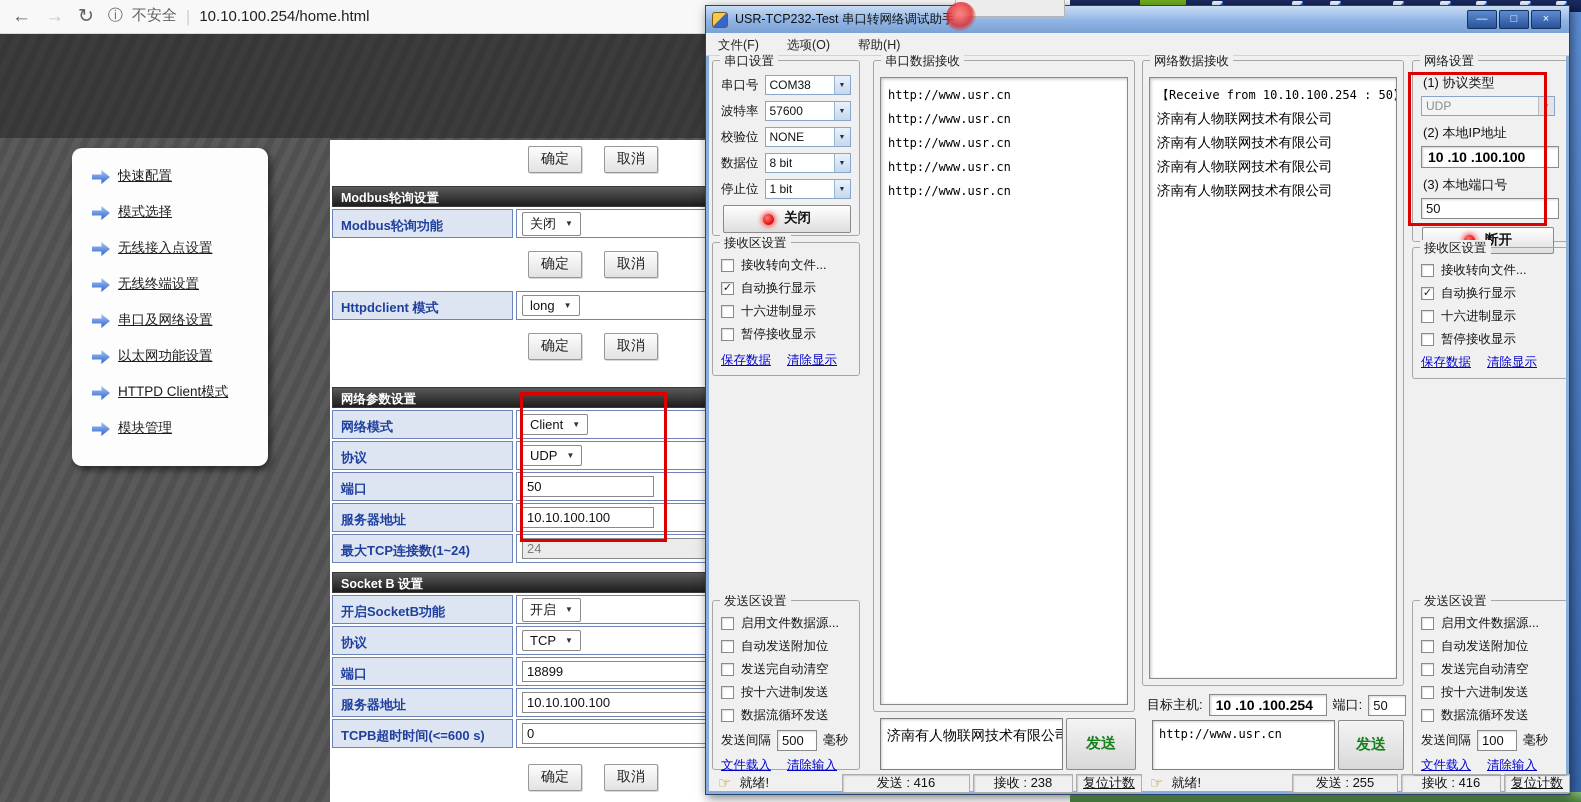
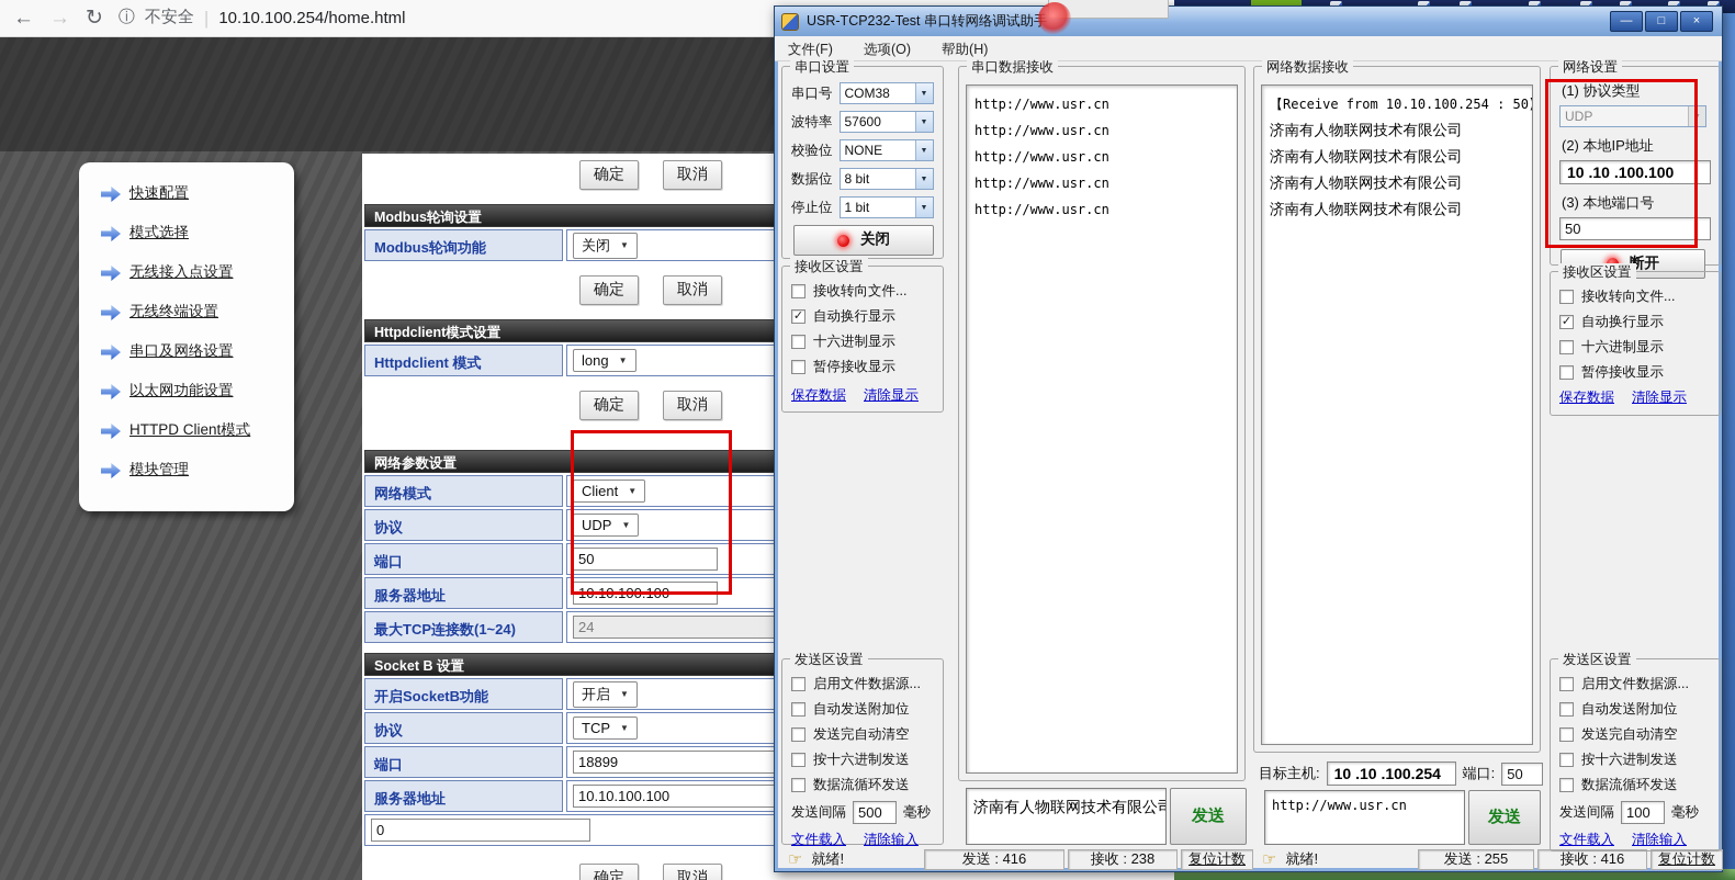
  ←
  →
  ↻
  ⓘ
  不安全
  |
  10.10.100.254/home.html
  快速配置
  模式选择
  无线接入点设置
  无线终端设置
  串口及网络设置
  以太网功能设置
  HTTPD Client模式
  模块管理
  确定
  取消
  Modbus轮询设置
  Modbus轮询功能
  关闭
  ▼
  确定
  取消
+ Httpdclient模式设置
  Httpdclient 模式
  long
  ▼
  确定
  取消
  网络参数设置
  网络模式
  Client
  ▼
  协议
  UDP
  ▼
  端口
  50
  服务器地址
  10.10.100.100
  最大TCP连接数(1~24)
  24
  Socket B 设置
  开启SocketB功能
  开启
  ▼
  协议
  TCP
  ▼
  端口
  18899
  服务器地址
  10.10.100.100
- TCPB超时时间(<=600 s)
  0
  确定
  取消
  USR-TCP232-Test 串口转网络调试助
  —
  □
  ×
  文件(F)
  选项(O)
  帮助(H)
  串口设置
  串口号
  COM38
  波特率
  57600
  校验位
  NONE
  数据位
  8 bit
  停止位
  1 bit
  关闭
  接收区设置
  接收转向文件...
  ✓
  自动换行显示
  十六进制显示
  暂停接收显示
  保存数据
  清除显示
  发送区设置
  启用文件数据源...
  自动发送附加位
  发送完自动清空
  按十六进制发送
  数据流循环发送
  发送间隔
  500
  毫秒
  文件载入
  清除输入
  串口数据接收
  http://www.usr.cn
  http://www.usr.cn
  http://www.usr.cn
  http://www.usr.cn
  http://www.usr.cn
  济南有人物联网技术有限公
  发送
  ☞
  就绪!
  发送 : 416
  接收 : 238
  复位计数
  网络数据接收
  【Receive from 10.10.100.254 : 50
  济南有人物联网技术有限公司
  济南有人物联网技术有限公司
  济南有人物联网技术有限公司
  济南有人物联网技术有限公司
  目标主机:
  10 .10 .100.254
  端口:
  50
  http://www.usr.cn
  发送
  ☞
  就绪!
  发送 : 255
  接收 : 416
  复位计数
  网络设置
  (1) 协议类型
  UDP
  (2) 本地IP地址
  10 .10 .100.100
  (3) 本地端口号
  50
  断开
  接收区设置
  接收转向文件...
  ✓
  自动换行显示
  十六进制显示
  暂停接收显示
  保存数据
  清除显示
  发送区设置
  启用文件数据源...
  自动发送附加位
  发送完自动清空
  按十六进制发送
  数据流循环发送
  发送间隔
  100
  毫秒
  文件载入
  清除输入
